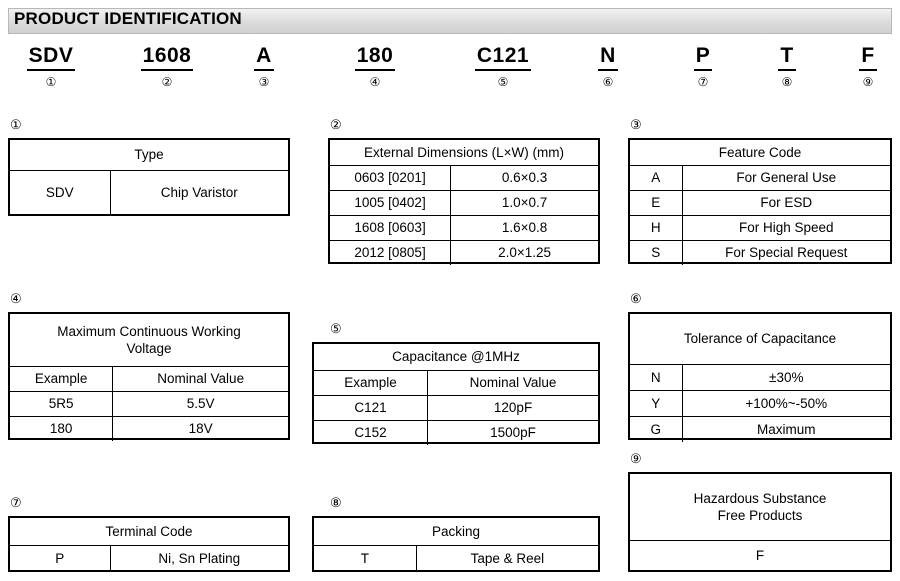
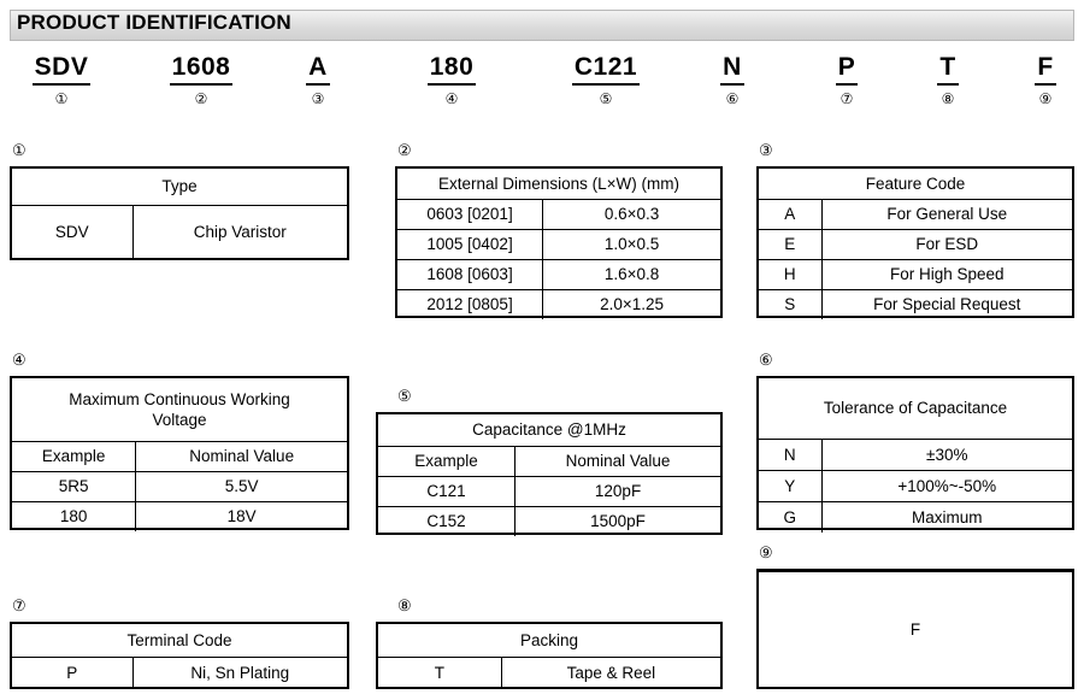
  PRODUCT IDENTIFICATION
  SDV
  ①
  1608
  ②
  A
  ③
  180
  ④
  C121
  ⑤
  N
  ⑥
  P
  ⑦
  T
  ⑧
  F
  ⑨
  ①
  Type
  SDV	Chip Varistor
  ②
  External Dimensions (L×W) (mm)
  0603 [0201]	0.6×0.3
- 1005 [0402]	1.0×0.7
+ 1005 [0402]	1.0×0.5
  1608 [0603]	1.6×0.8
  2012 [0805]	2.0×1.25
  ③
  Feature Code
  A	For General Use
  E	For ESD
  H	For High Speed
  S	For Special Request
  ④
  Maximum Continuous Working Voltage
  Example	Nominal Value
  5R5	5.5V
  180	18V
  ⑤
  Capacitance @1MHz
  Example	Nominal Value
  C121	120pF
  C152	1500pF
  ⑥
  Tolerance of Capacitance
  N	±30%
  Y	+100%~-50%
  G	Maximum
  ⑦
  Terminal Code
  P	Ni, Sn Plating
  ⑧
  Packing
  T	Tape & Reel
  ⑨
- Hazardous Substance Free Products
  F
